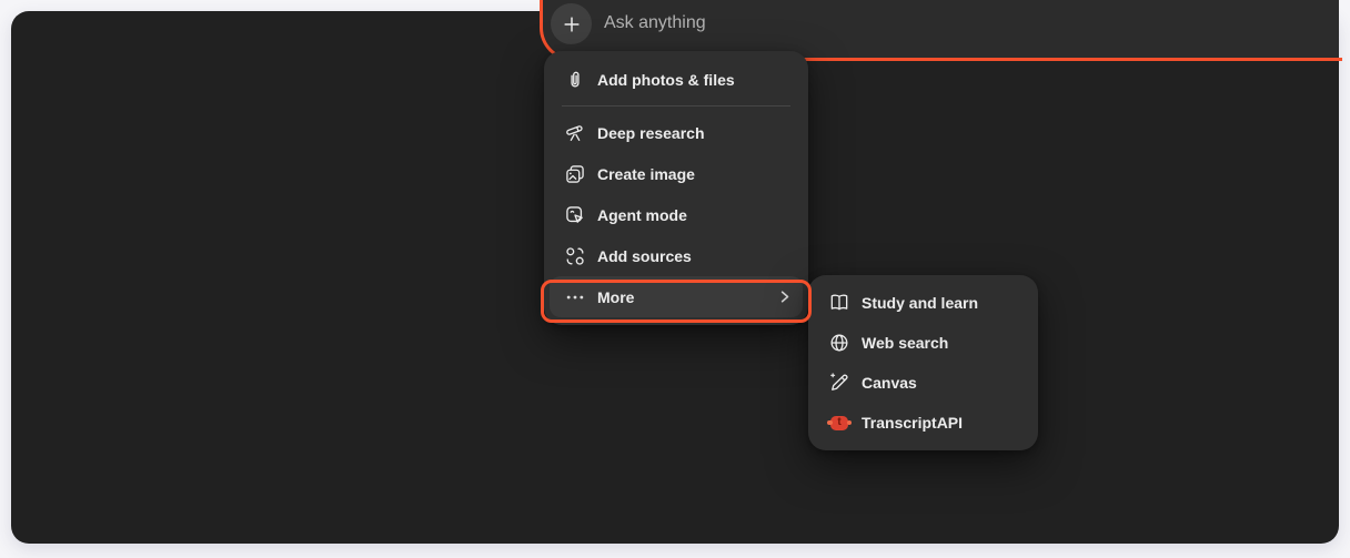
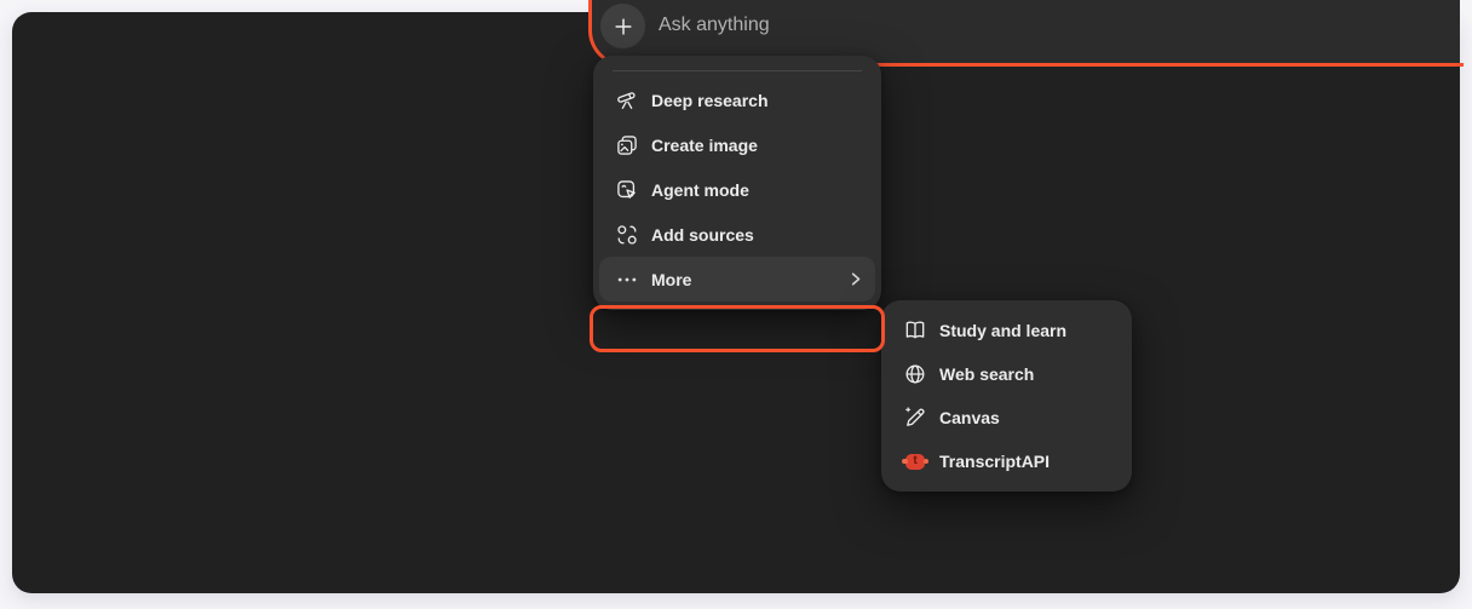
  Ask anything
- Add photos & files
  Deep research
  Create image
  Agent mode
  Add sources
  More
  Study and learn
  Web search
  Canvas
  t
  TranscriptAPI
